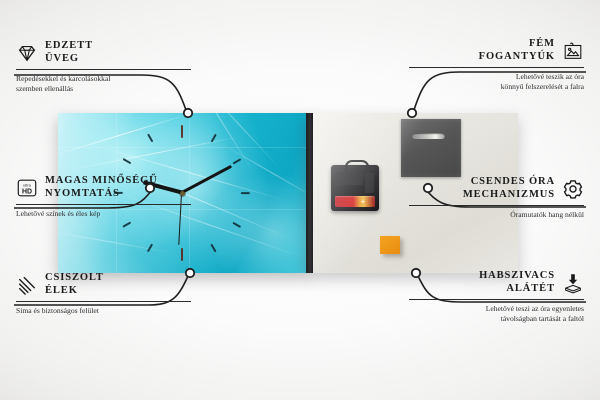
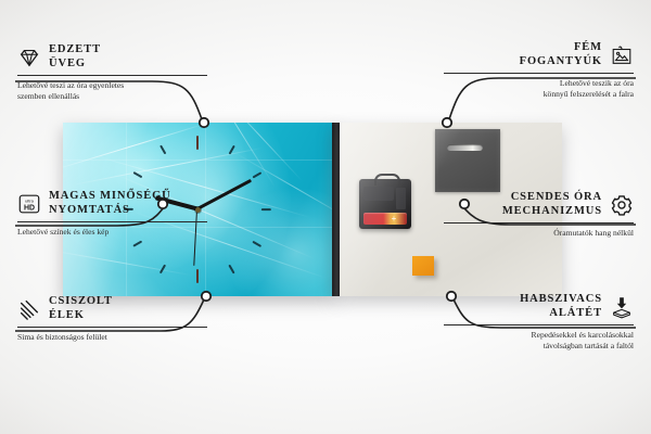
  EDZETT
  ÜVEG
- Repedésekkel és karcolásokkal
+ Lehetővé teszi az óra egyenletes
  szemben ellenállás
  MAGAS MINŐSÉGŰ
  NYOMTATÁS
  Lehetővé színek és éles kép
  CSISZOLT
  ÉLEK
  Sima és biztonságos felület
  FÉM
  FOGANTYÚK
  Lehetővé teszik az óra
  könnyű felszerelését a falra
  CSENDES ÓRA
  MECHANIZMUS
  Óramutatók hang nélkül
  HABSZIVACS
  ALÁTÉT
- Lehetővé teszi az óra egyenletes
+ Repedésekkel és karcolásokkal
  távolságban tartását a faltól
